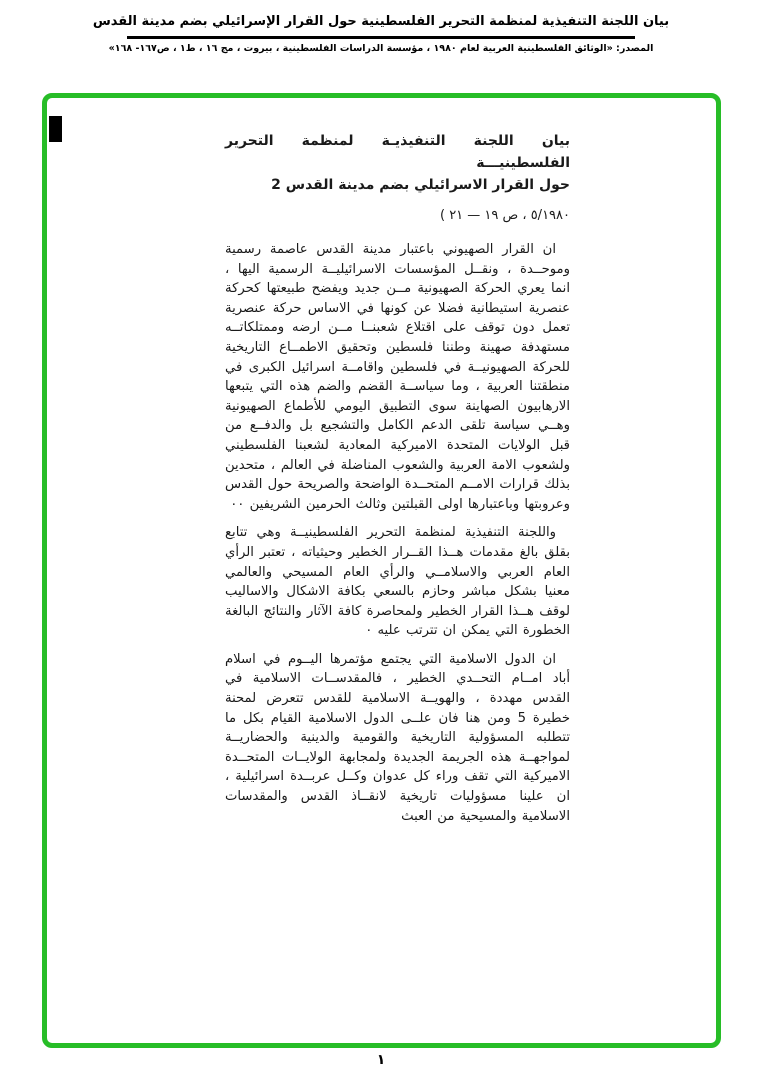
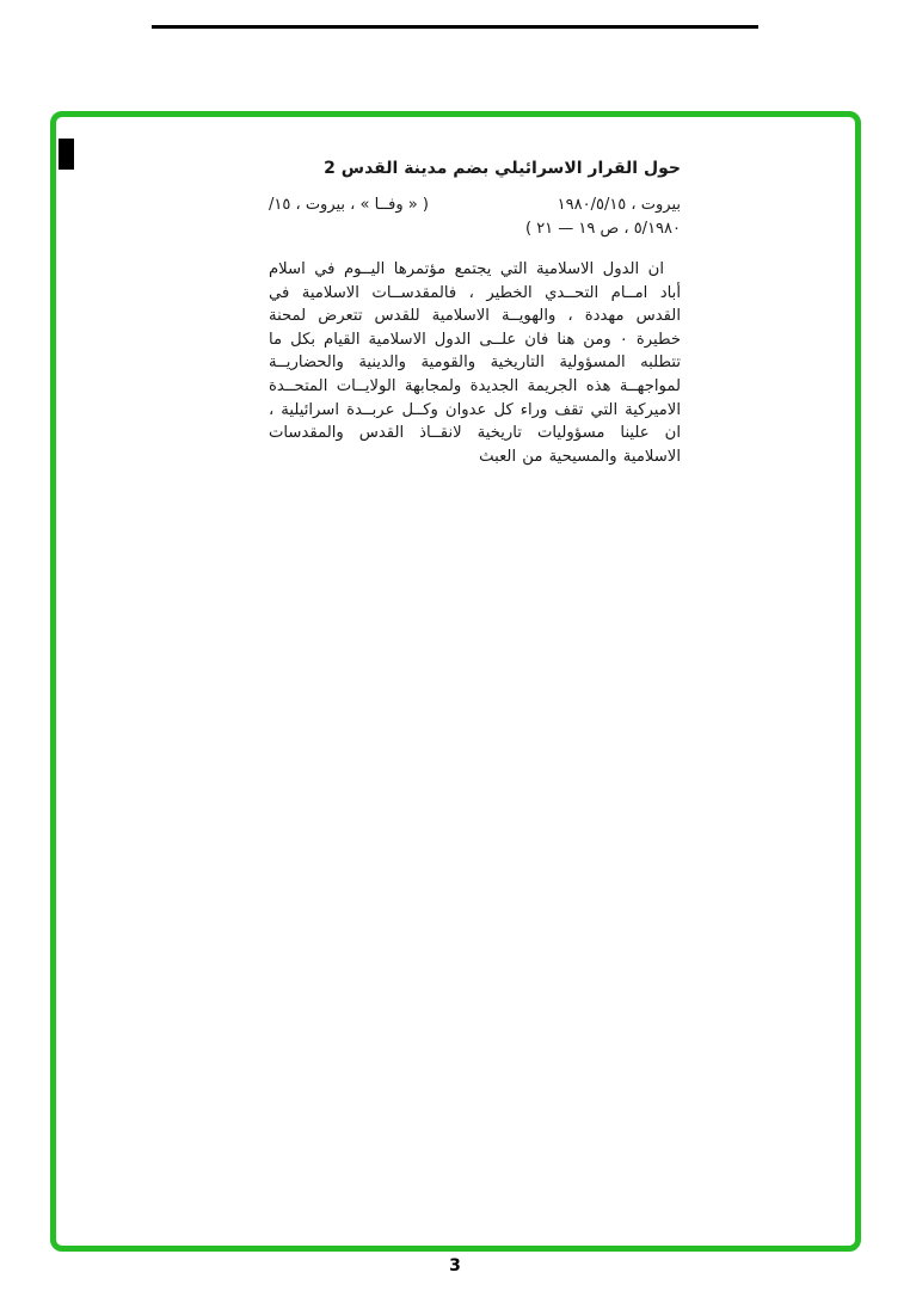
- بيان اللجنة التنفيذية لمنظمة التحرير الفلسطينية حول القرار الإسرائيلي بضم مدينة القدس
- المصدر: «الوثائق الفلسطينية العربية لعام ١٩٨٠ ، مؤسسة الدراسات الفلسطينية ، بيروت ، مج ١٦ ، ط١ ، ص١٦٧- ١٦٨»
- بيان اللجنة التنفيذيـة لمنظمة التحرير الفلسطينيـــة
  حول القرار الاسرائيلي بضم مدينة القدس 2
+ بيروت ، ١٩٨٠/٥/١٥
+ ( « وفــا » ، بيروت ، ١٥/
  ٥/١٩٨٠ ، ص ١٩ — ٢١ )
- ان القرار الصهيوني باعتبار مدينة القدس عاصمة رسمية وموحــدة ، ونقــل المؤسسات الاسرائيليــة الرسمية اليها ، انما يعري الحركة الصهيونية مــن جديد ويفضح طبيعتها كحركة عنصرية استيطانية فضلا عن كونها في الاساس حركة عنصرية تعمل دون توقف على اقتلاع شعبنــا مــن ارضه وممتلكاتــه مستهدفة صهينة وطننا فلسطين وتحقيق الاطمــاع التاريخية للحركة الصهيونيــة في فلسطين واقامــة اسرائيل الكبرى في منطقتنا العربية ، وما سياســة القضم والضم هذه التي يتبعها الارهابيون الصهاينة سوى التطبيق اليومي للأطماع الصهيونية وهــي سياسة تلقى الدعم الكامل والتشجيع بل والدفــع من قبل الولايات المتحدة الاميركية المعادية لشعبنا الفلسطيني ولشعوب الامة العربية والشعوب المناضلة في العالم ، متحدين بذلك قرارات الامــم المتحــدة الواضحة والصريحة حول القدس وعروبتها وباعتبارها اولى القبلتين وثالث الحرمين الشريفين ٠٠
- واللجنة التنفيذية لمنظمة التحرير الفلسطينيــة وهي تتابع بقلق بالغ مقدمات هــذا القــرار الخطير وحيثياته ، تعتبر الرأي العام العربي والاسلامــي والرأي العام المسيحي والعالمي معنيا بشكل مباشر وحازم بالسعي بكافة الاشكال والاساليب لوقف هــذا القرار الخطير ولمحاصرة كافة الآثار والنتائج البالغة الخطورة التي يمكن ان تترتب عليه ٠
- ان الدول الاسلامية التي يجتمع مؤتمرها اليــوم في اسلام أباد امــام التحــدي الخطير ، فالمقدســات الاسلامية في القدس مهددة ، والهويــة الاسلامية للقدس تتعرض لمحنة خطيرة 5 ومن هنا فان علــى الدول الاسلامية القيام بكل ما تتطلبه المسؤولية التاريخية والقومية والدينية والحضاريــة لمواجهــة هذه الجريمة الجديدة ولمجابهة الولايــات المتحــدة الاميركية التي تقف وراء كل عدوان وكــل عربــدة اسرائيلية ، ان علينا مسؤوليات تاريخية لانقــاذ القدس والمقدسات الاسلامية والمسيحية من العبث
+ ان الدول الاسلامية التي يجتمع مؤتمرها اليــوم في اسلام أباد امــام التحــدي الخطير ، فالمقدســات الاسلامية في القدس مهددة ، والهويــة الاسلامية للقدس تتعرض لمحنة خطيرة ٠ ومن هنا فان علــى الدول الاسلامية القيام بكل ما تتطلبه المسؤولية التاريخية والقومية والدينية والحضاريــة لمواجهــة هذه الجريمة الجديدة ولمجابهة الولايــات المتحــدة الاميركية التي تقف وراء كل عدوان وكــل عربــدة اسرائيلية ، ان علينا مسؤوليات تاريخية لانقــاذ القدس والمقدسات الاسلامية والمسيحية من العبث
- ١
+ 3
